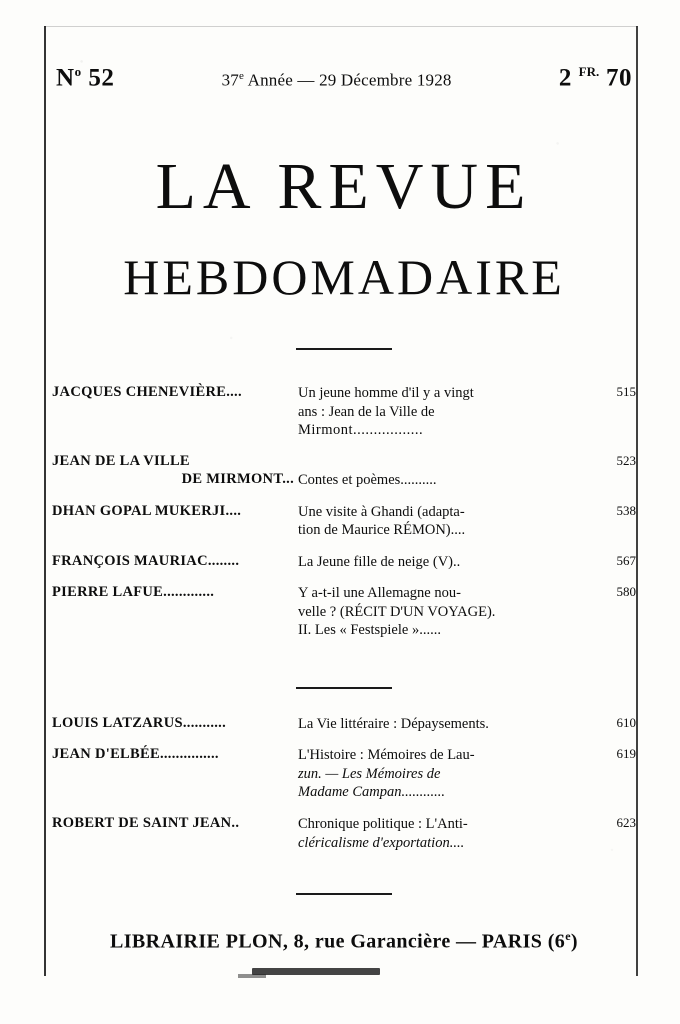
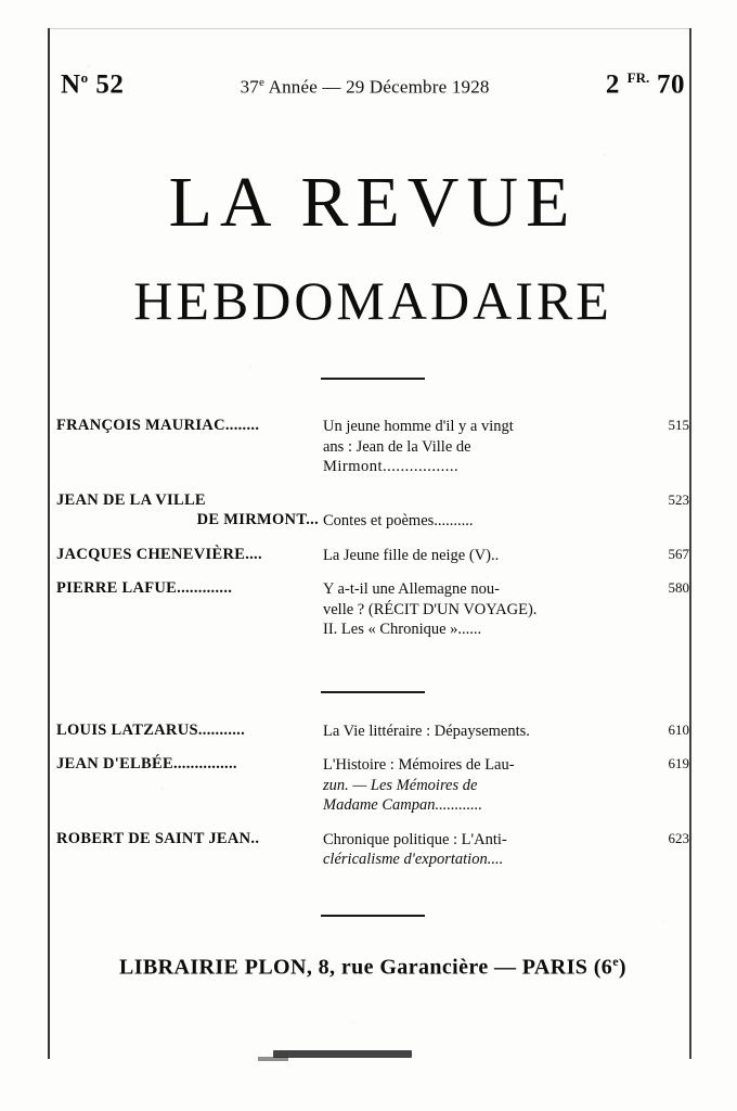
  No 52
  37e Année — 29 Décembre 1928
  2 FR. 70
  LA REVUE
  HEBDOMADAIRE
- JACQUES CHENEVIÈRE....	Un jeune homme d'il y a vingt ans : Jean de la Ville de Mirmont.................	515
+ FRANÇOIS MAURIAC........	Un jeune homme d'il y a vingt ans : Jean de la Ville de Mirmont.................	515
  JEAN DE LA VILLE DE MIRMONT...	Contes et poèmes..........	523
- DHAN GOPAL MUKERJI....	Une visite à Ghandi (adapta- tion de Maurice RÉMON)....	538
- FRANÇOIS MAURIAC........	La Jeune fille de neige (V)..	567
+ JACQUES CHENEVIÈRE....	La Jeune fille de neige (V)..	567
- PIERRE LAFUE.............	Y a-t-il une Allemagne nou- velle ? (RÉCIT D'UN VOYAGE). II. Les « Festspiele »......	580
+ PIERRE LAFUE.............	Y a-t-il une Allemagne nou- velle ? (RÉCIT D'UN VOYAGE). II. Les « Chronique »......	580
  LOUIS LATZARUS...........	La Vie littéraire : Dépaysements.	610
  JEAN D'ELBÉE...............	L'Histoire : Mémoires de Lau- zun. — Les Mémoires de Madame Campan............	619
  ROBERT DE SAINT JEAN..	Chronique politique : L'Anti- cléricalisme d'exportation....	623
  LIBRAIRIE PLON, 8, rue Garancière — PARIS (6e)
